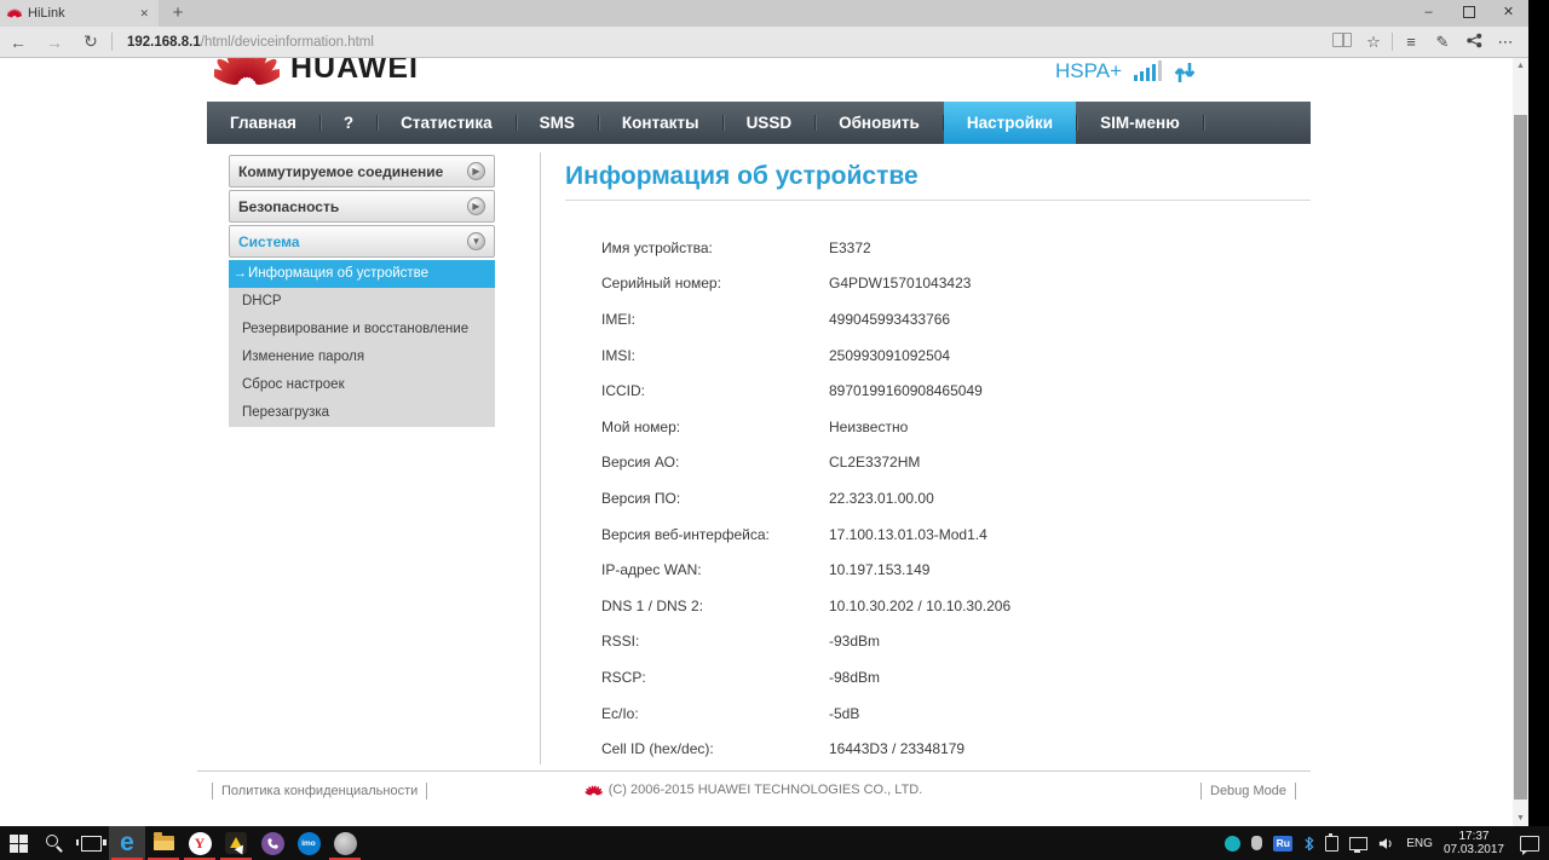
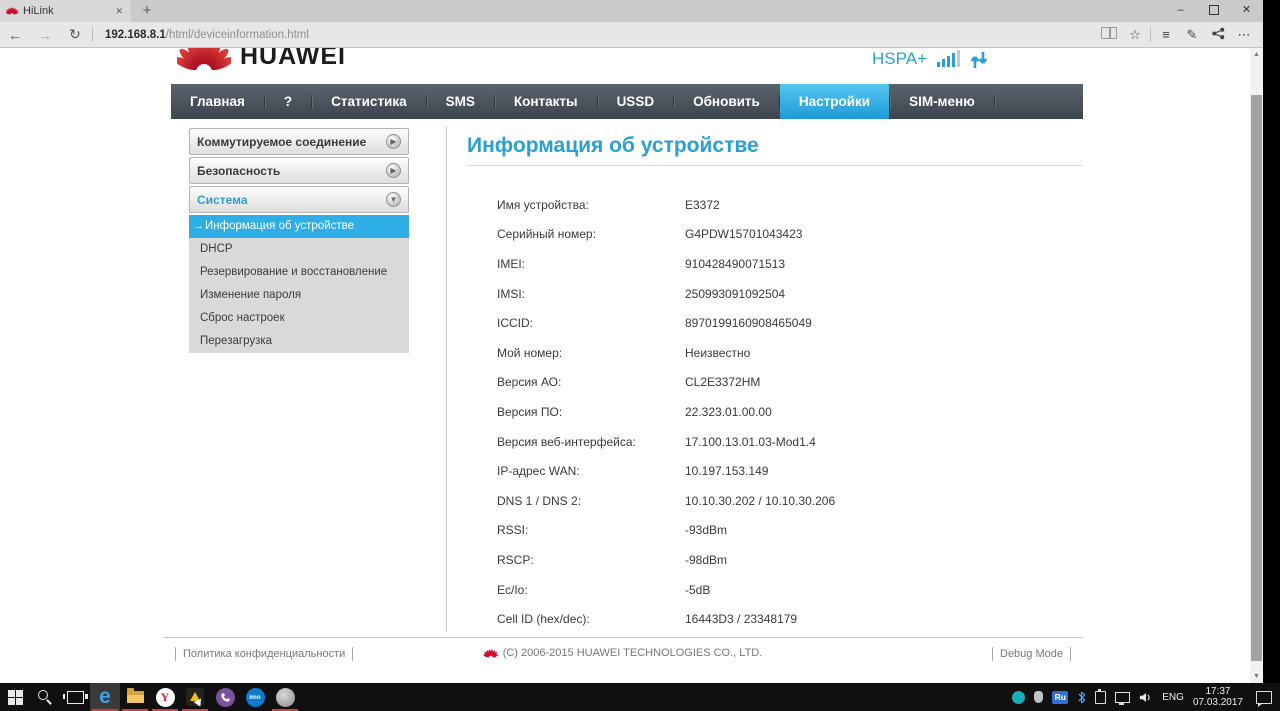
  HiLink
  ✕
  +
  –
  ✕
  ←
  →
  ↻
  192.168.8.1/html/deviceinformation.html
  ☆
  ≡
  ✎
  ⋯
  HUAWEI
  HSPA+
  Главная
  ?
  Статистика
  SMS
  Контакты
  USSD
  Обновить
  Настройки
  SIM-меню
  Коммутируемое соединение
  ▶
  Безопасность
  ▶
  Система
  ▼
  →Информация об устройстве
  DHCP
  Резервирование и восстановление
  Изменение пароля
  Сброс настроек
  Перезагрузка
  Информация об устройстве
  Имя устройства:
  E3372
  Серийный номер:
  G4PDW15701043423
  IMEI:
- 499045993433766
+ 910428490071513
  IMSI:
  250993091092504
  ICCID:
  8970199160908465049
  Мой номер:
  Неизвестно
  Версия АО:
  CL2E3372HM
  Версия ПО:
  22.323.01.00.00
  Версия веб-интерфейса:
  17.100.13.01.03-Mod1.4
  IP-адрес WAN:
  10.197.153.149
  DNS 1 / DNS 2:
  10.10.30.202 / 10.10.30.206
  RSSI:
  -93dBm
  RSCP:
  -98dBm
  Ec/Io:
  -5dB
  Cell ID (hex/dec):
  16443D3 / 23348179
  Политика конфиденциальности
  (C) 2006-2015 HUAWEI TECHNOLOGIES CO., LTD.
  Debug Mode
  e
  Y
  Ru
  ENG
  17:37
  07.03.2017
